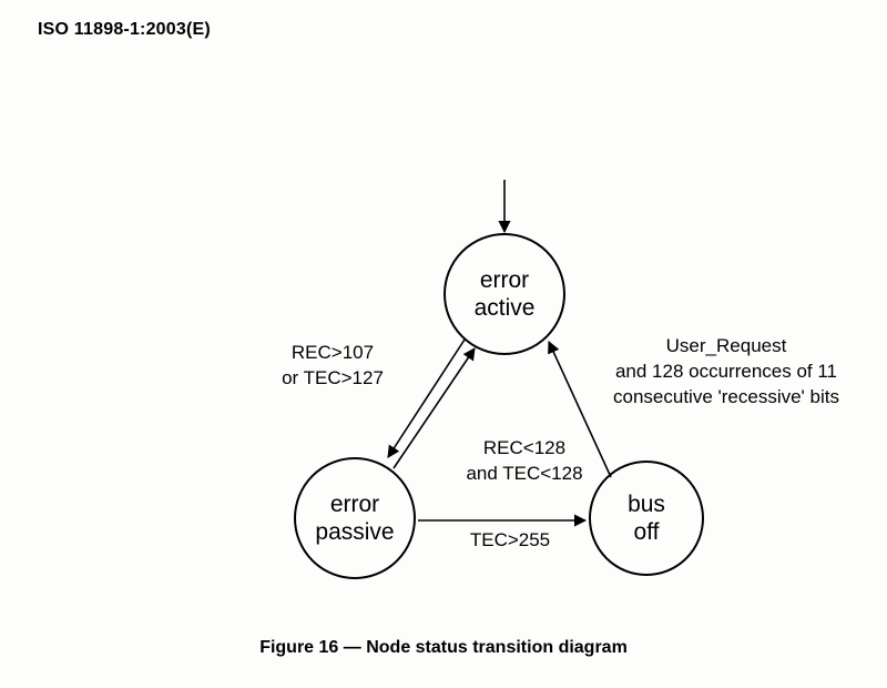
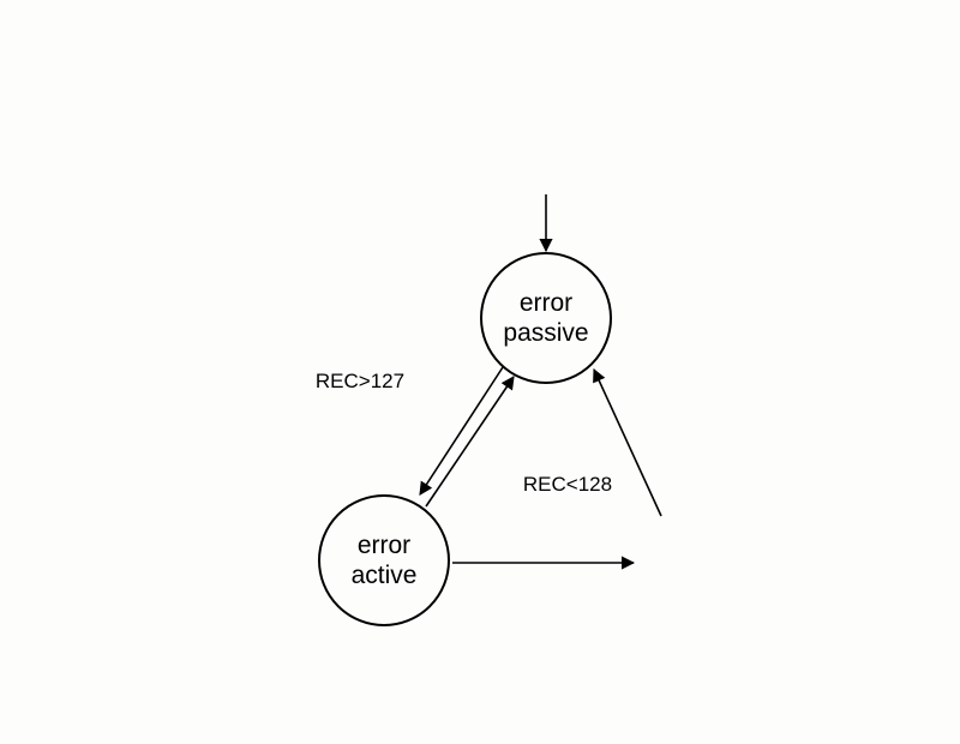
- ISO 11898-1:2003(E)
  error
- active
+ passive
  error
- passive
+ active
- bus
- off
- REC>107
+ REC>127
- or TEC>127
  REC<128
- and TEC<128
- TEC>255
- User_Request
- and 128 occurrences of 11
- consecutive 'recessive' bits
- Figure 16 — Node status transition diagram
